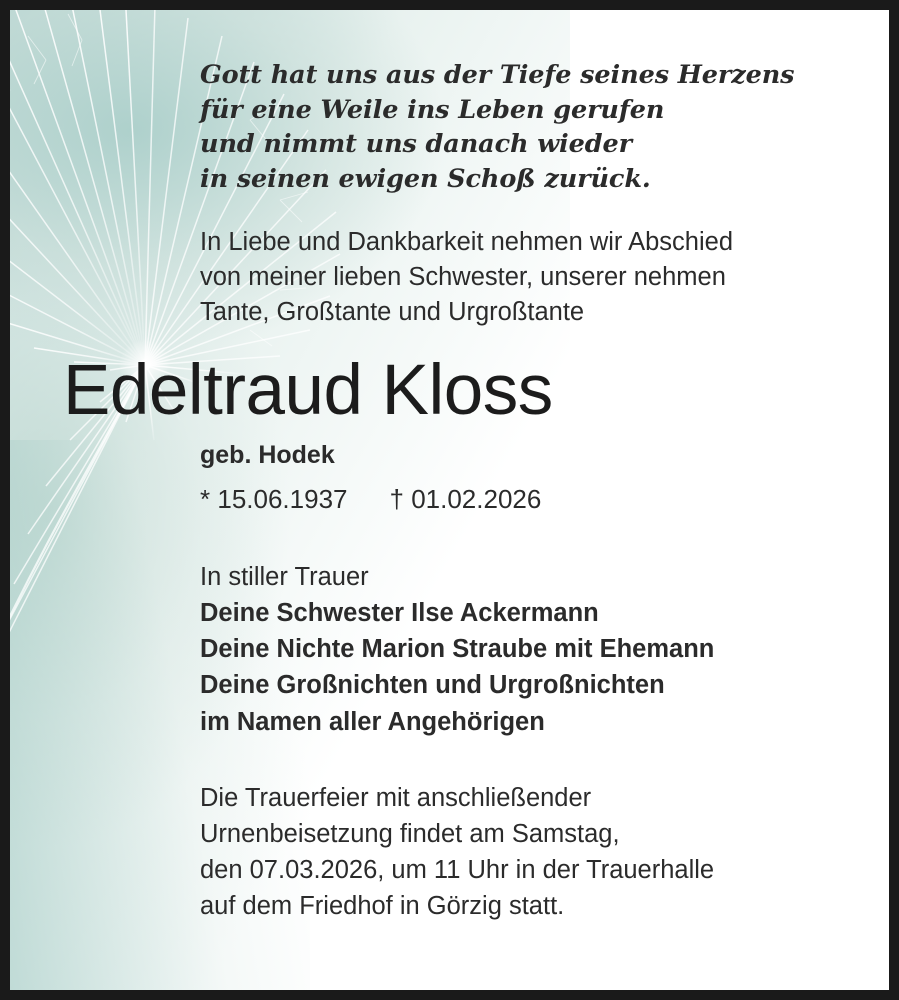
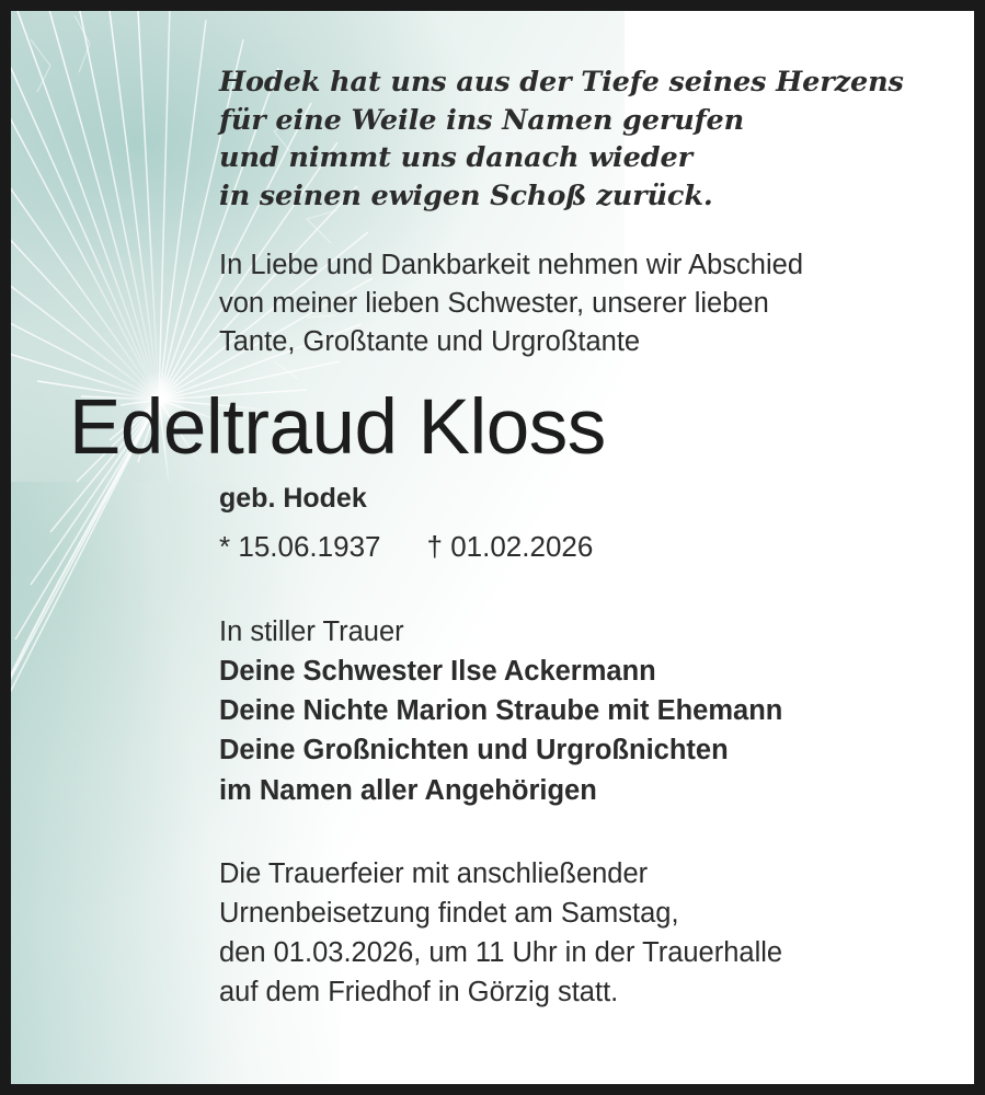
- Gott hat uns aus der Tiefe seines Herzens
+ Hodek hat uns aus der Tiefe seines Herzens
- für eine Weile ins Leben gerufen
+ für eine Weile ins Namen gerufen
  und nimmt uns danach wieder
  in seinen ewigen Schoß zurück.
  In Liebe und Dankbarkeit nehmen wir Abschied
- von meiner lieben Schwester, unserer nehmen
+ von meiner lieben Schwester, unserer lieben
  Tante, Großtante und Urgroßtante
  Edeltraud Kloss
  geb. Hodek
  * 15.06.1937 † 01.02.2026
  In stiller Trauer
  Deine Schwester Ilse Ackermann
  Deine Nichte Marion Straube mit Ehemann
  Deine Großnichten und Urgroßnichten
  im Namen aller Angehörigen
  Die Trauerfeier mit anschließender
  Urnenbeisetzung findet am Samstag,
- den 07.03.2026, um 11 Uhr in der Trauerhalle
+ den 01.03.2026, um 11 Uhr in der Trauerhalle
  auf dem Friedhof in Görzig statt.
